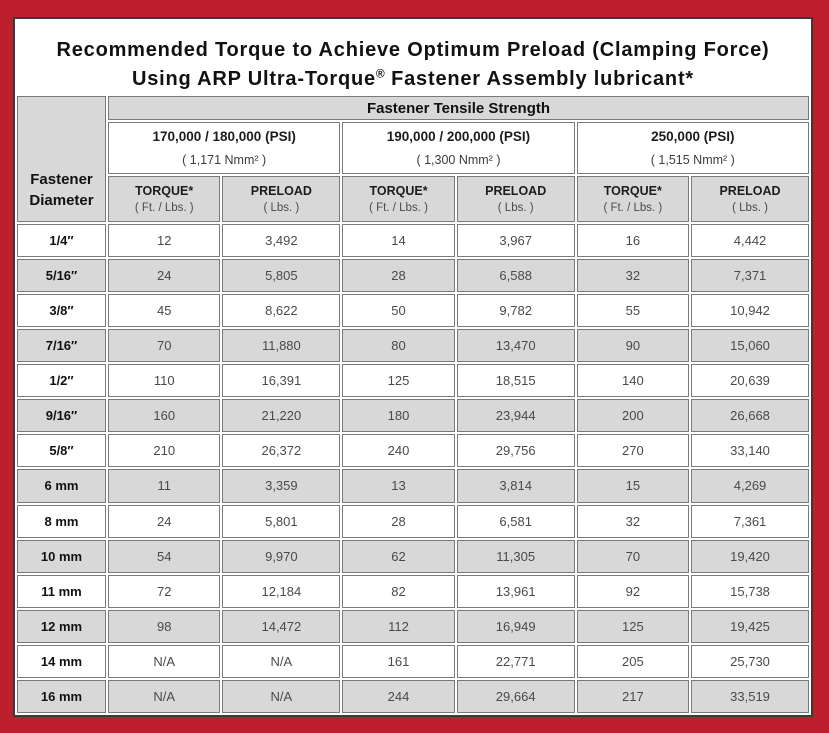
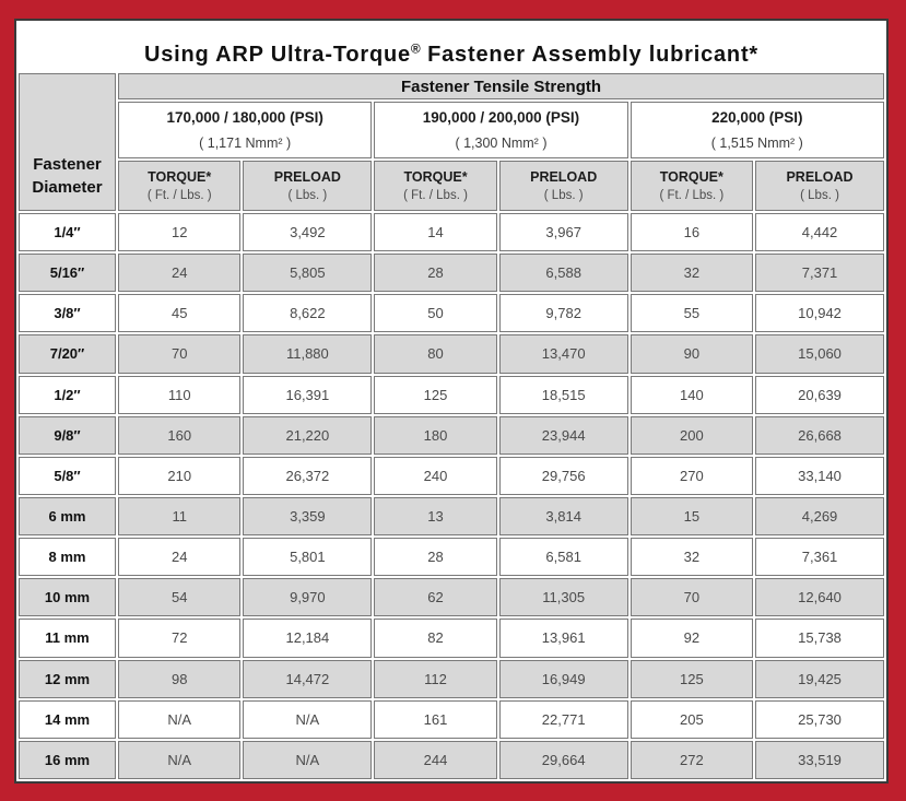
- Recommended Torque to Achieve Optimum Preload (Clamping Force)
  Using ARP Ultra-Torque® Fastener Assembly lubricant*
  Fastener Diameter	Fastener Tensile Strength
- 170,000 / 180,000 (PSI) ( 1,171 Nmm² )	190,000 / 200,000 (PSI) ( 1,300 Nmm² )	250,000 (PSI) ( 1,515 Nmm² )
+ 170,000 / 180,000 (PSI) ( 1,171 Nmm² )	190,000 / 200,000 (PSI) ( 1,300 Nmm² )	220,000 (PSI) ( 1,515 Nmm² )
  TORQUE* ( Ft. / Lbs. )	PRELOAD ( Lbs. )	TORQUE* ( Ft. / Lbs. )	PRELOAD ( Lbs. )	TORQUE* ( Ft. / Lbs. )	PRELOAD ( Lbs. )
  1/4″	12	3,492	14	3,967	16	4,442
  5/16″	24	5,805	28	6,588	32	7,371
  3/8″	45	8,622	50	9,782	55	10,942
- 7/16″	70	11,880	80	13,470	90	15,060
+ 7/20″	70	11,880	80	13,470	90	15,060
  1/2″	110	16,391	125	18,515	140	20,639
- 9/16″	160	21,220	180	23,944	200	26,668
+ 9/8″	160	21,220	180	23,944	200	26,668
  5/8″	210	26,372	240	29,756	270	33,140
  6 mm	11	3,359	13	3,814	15	4,269
  8 mm	24	5,801	28	6,581	32	7,361
- 10 mm	54	9,970	62	11,305	70	19,420
+ 10 mm	54	9,970	62	11,305	70	12,640
  11 mm	72	12,184	82	13,961	92	15,738
  12 mm	98	14,472	112	16,949	125	19,425
  14 mm	N/A	N/A	161	22,771	205	25,730
- 16 mm	N/A	N/A	244	29,664	217	33,519
+ 16 mm	N/A	N/A	244	29,664	272	33,519
